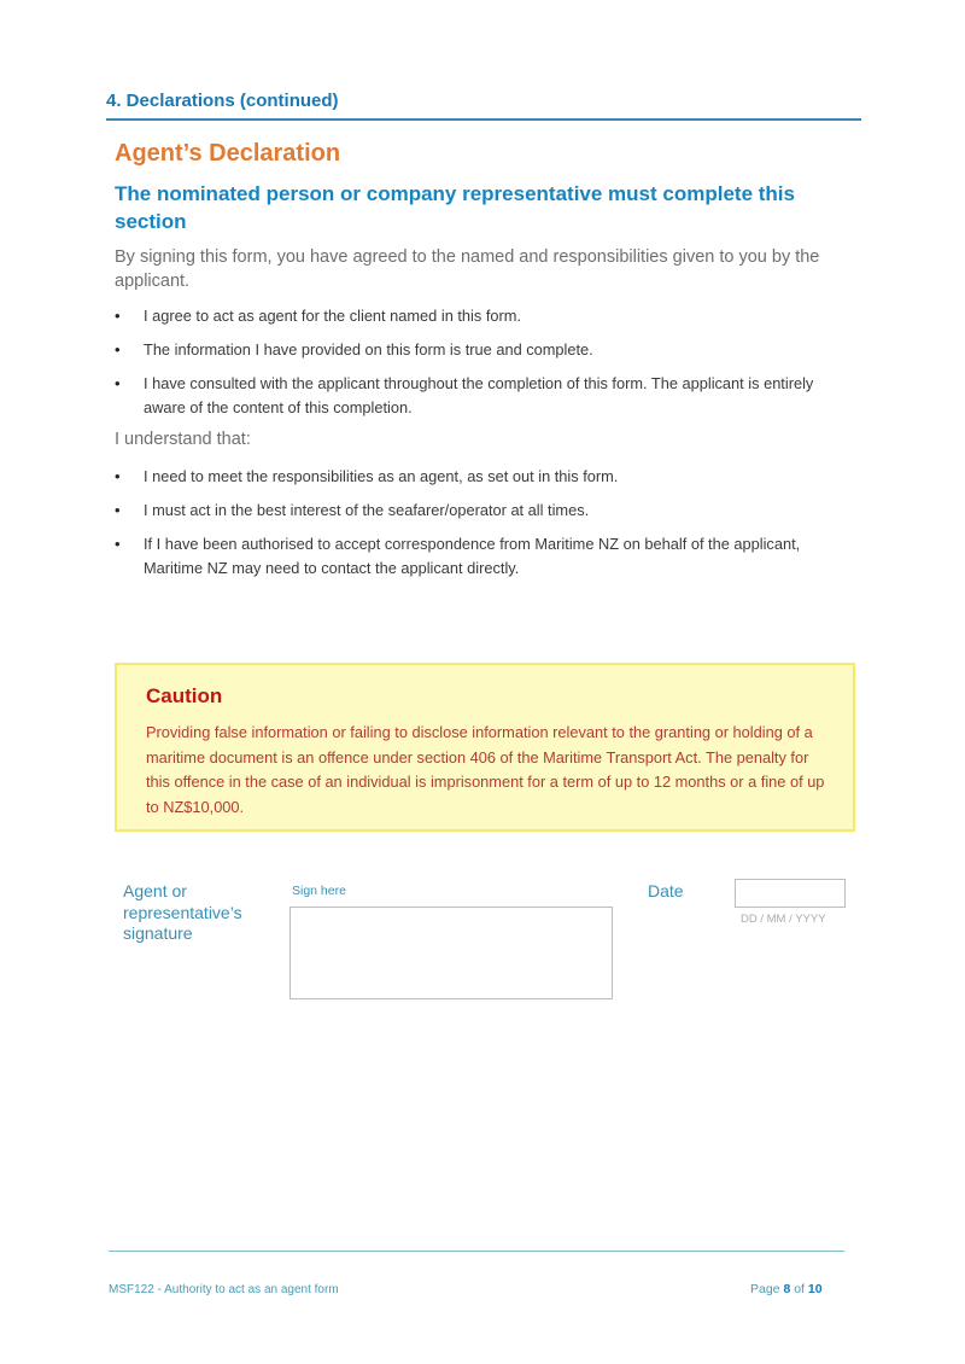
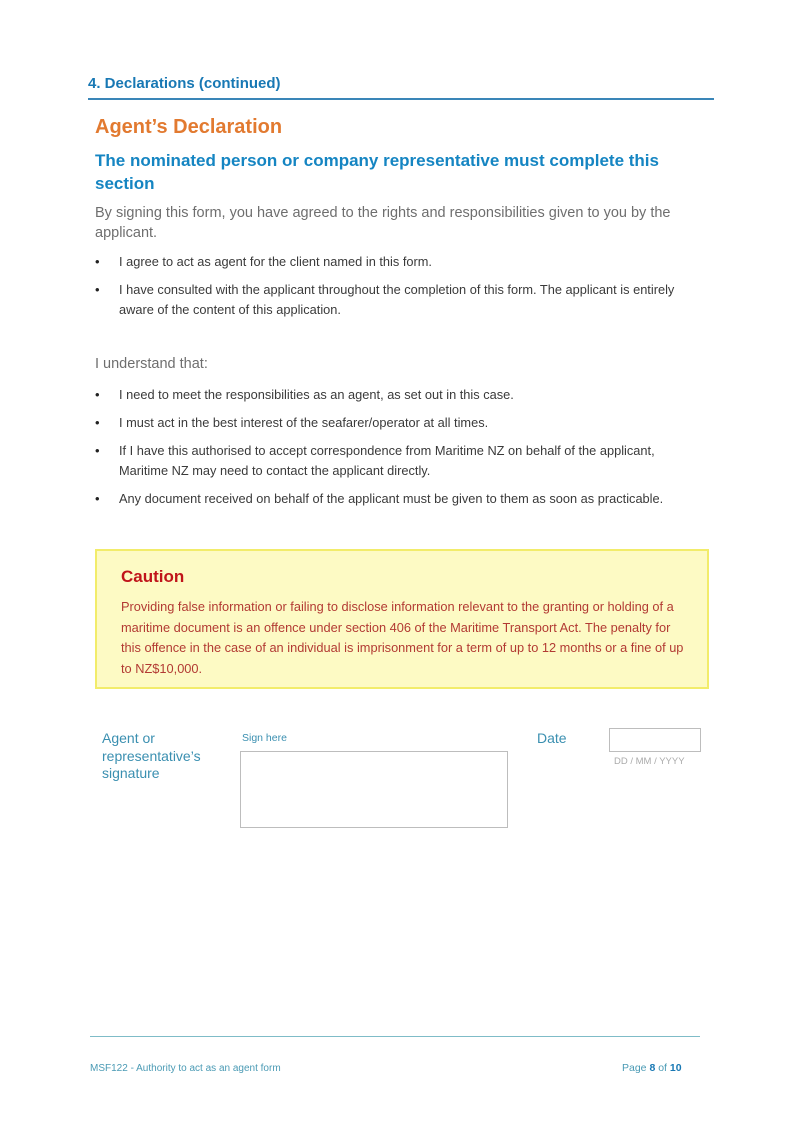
  4. Declarations (continued)
  Agent’s Declaration
  The nominated person or company representative must complete this section
- By signing this form, you have agreed to the named and responsibilities given to you by the applicant.
+ By signing this form, you have agreed to the rights and responsibilities given to you by the applicant.
  I agree to act as agent for the client named in this form.
- The information I have provided on this form is true and complete.
- I have consulted with the applicant throughout the completion of this form. The applicant is entirely aware of the content of this completion.
+ I have consulted with the applicant throughout the completion of this form. The applicant is entirely aware of the content of this application.
  I understand that:
- I need to meet the responsibilities as an agent, as set out in this form.
+ I need to meet the responsibilities as an agent, as set out in this case.
  I must act in the best interest of the seafarer/operator at all times.
- If I have been authorised to accept correspondence from Maritime NZ on behalf of the applicant, Maritime NZ may need to contact the applicant directly.
+ If I have this authorised to accept correspondence from Maritime NZ on behalf of the applicant, Maritime NZ may need to contact the applicant directly.
+ Any document received on behalf of the applicant must be given to them as soon as practicable.
  Caution
  Providing false information or failing to disclose information relevant to the granting or holding of a maritime document is an offence under section 406 of the Maritime Transport Act. The penalty for this offence in the case of an individual is imprisonment for a term of up to 12 months or a fine of up to NZ$10,000.
  Agent or representative’s signature
  Sign here
  Date
  DD / MM / YYYY
  MSF122 - Authority to act as an agent form
  Page 8 of 10
